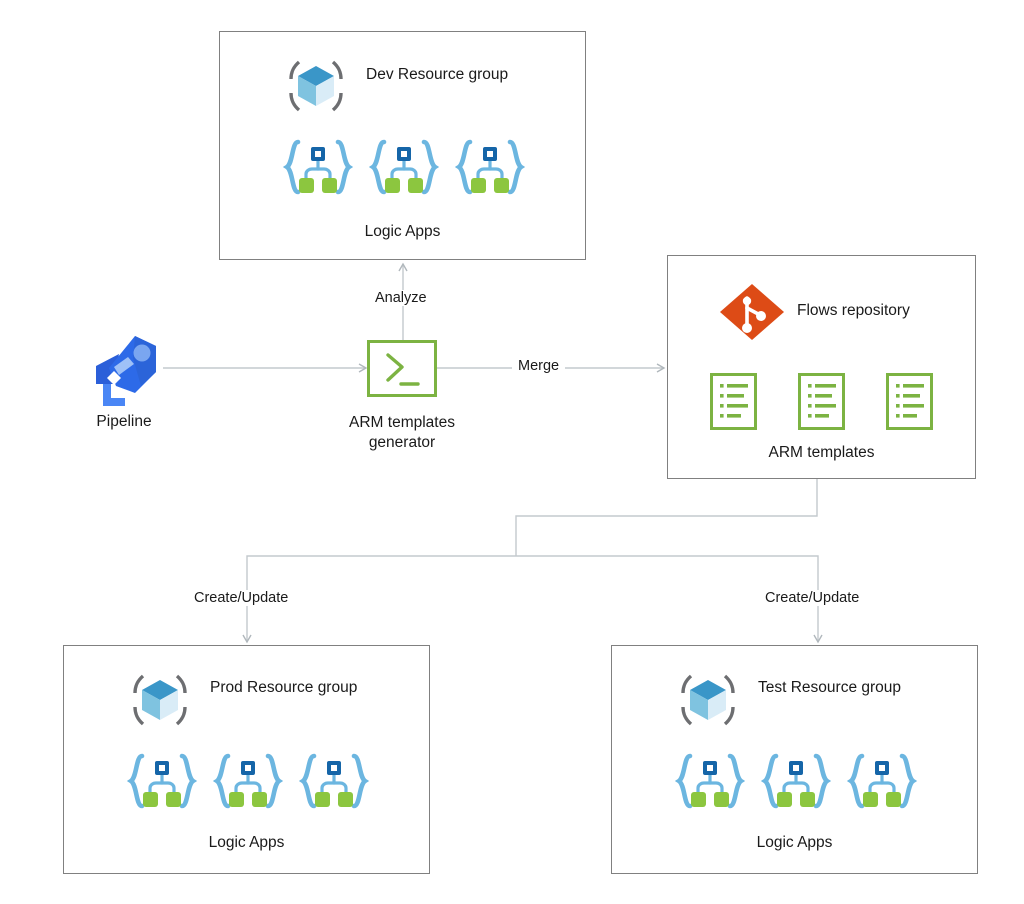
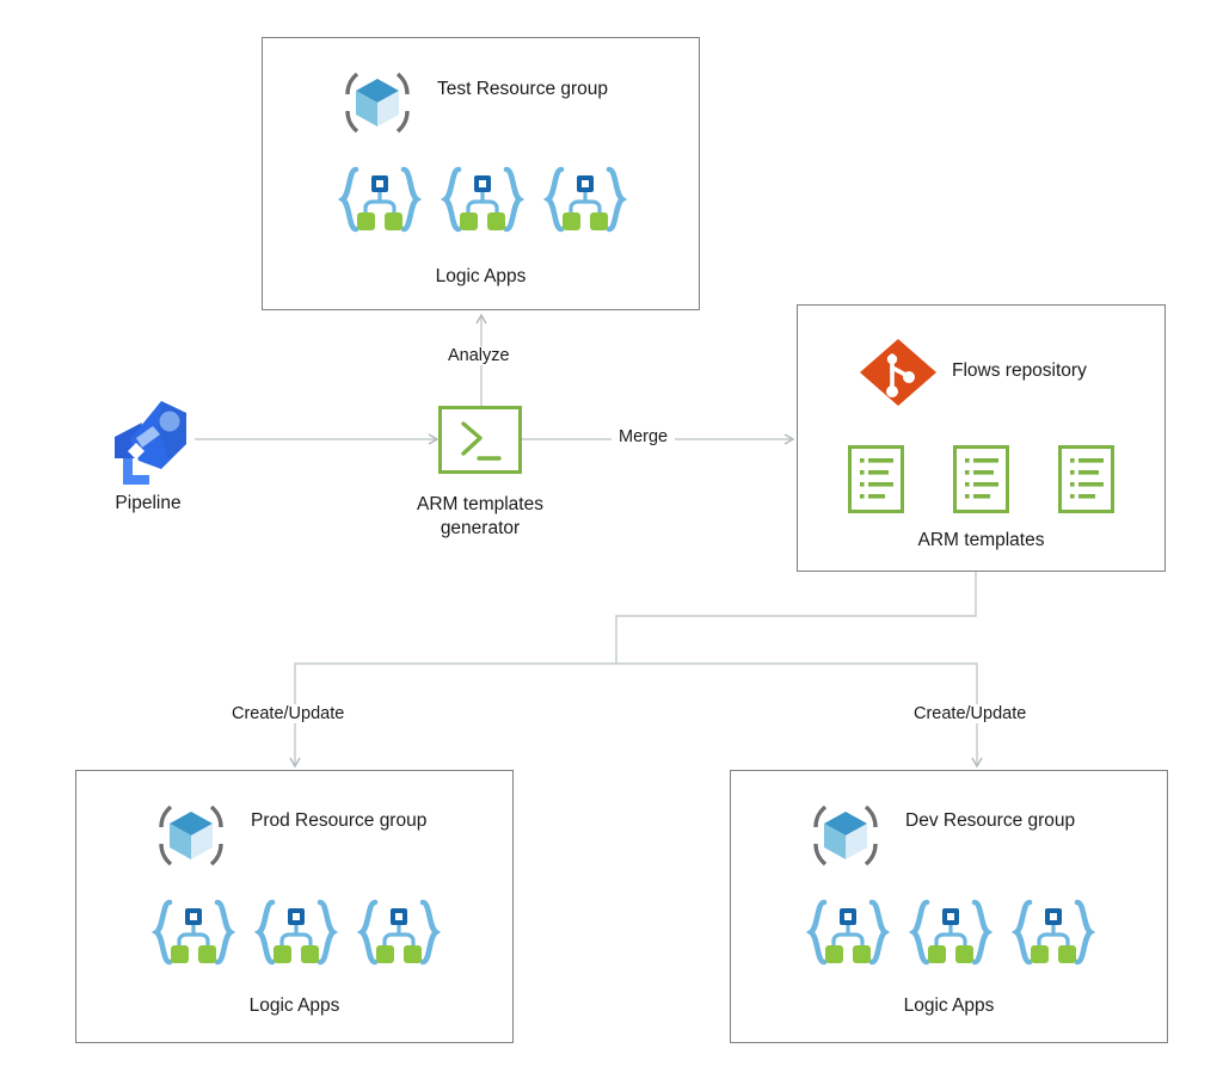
- Dev Resource group
+ Test Resource group
  Logic Apps
  Flows repository
  ARM templates
  Pipeline
  ARM templates
  generator
  Analyze
  Merge
  Create/Update
  Create/Update
  Prod Resource group
  Logic Apps
- Test Resource group
+ Dev Resource group
  Logic Apps
